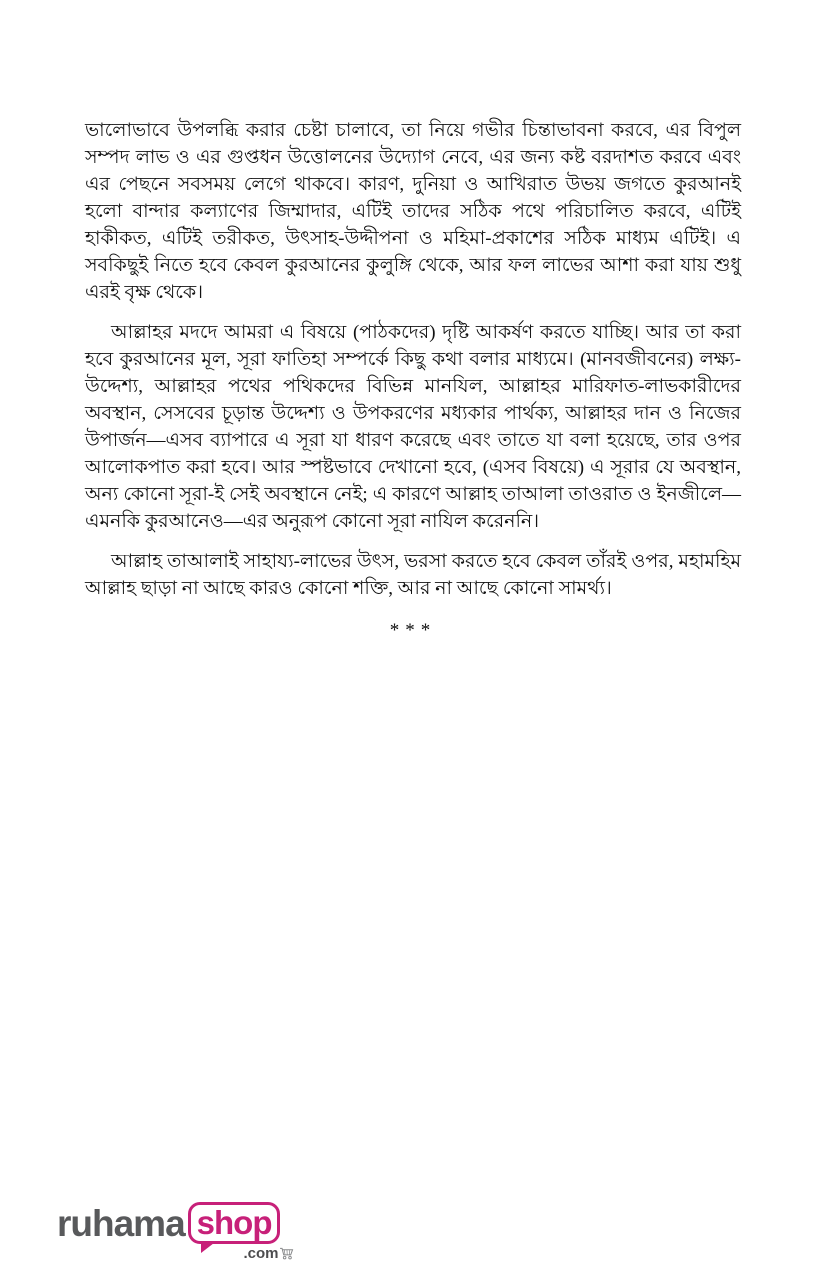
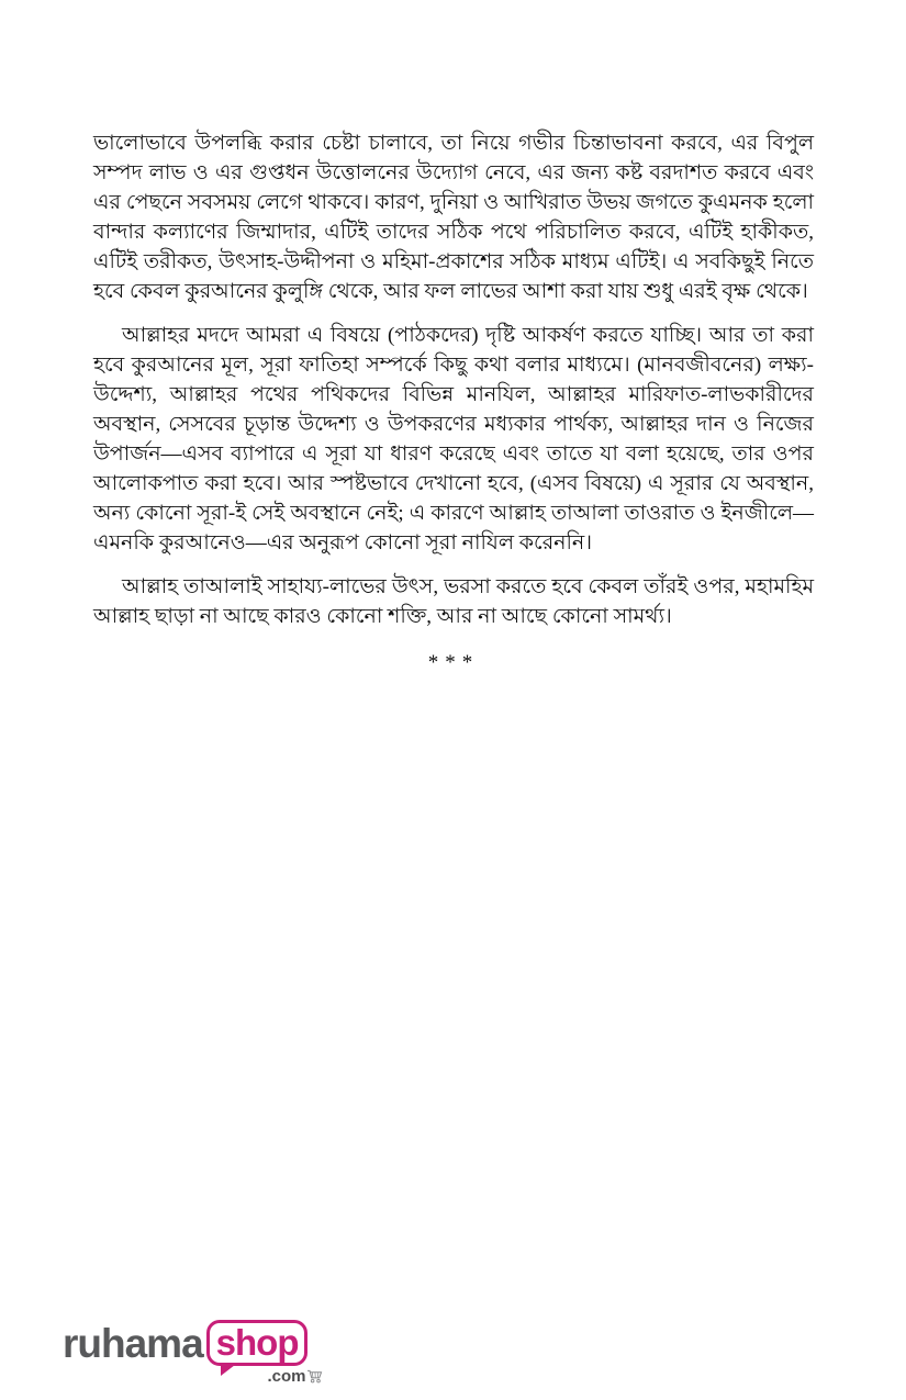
- ভালোভাবে উপলব্ধি করার চেষ্টা চালাবে, তা নিয়ে গভীর চিন্তাভাবনা করবে, এর বিপুল সম্পদ লাভ ও এর গুপ্তধন উত্তোলনের উদ্যোগ নেবে, এর জন্য কষ্ট বরদাশত করবে এবং এর পেছনে সবসময় লেগে থাকবে। কারণ, দুনিয়া ও আখিরাত উভয় জগতে কুরআনই হলো বান্দার কল্যাণের জিম্মাদার, এটিই তাদের সঠিক পথে পরিচালিত করবে, এটিই হাকীকত, এটিই তরীকত, উৎসাহ-উদ্দীপনা ও মহিমা-প্রকাশের সঠিক মাধ্যম এটিই। এ সবকিছুই নিতে হবে কেবল কুরআনের কুলুঙ্গি থেকে, আর ফল লাভের আশা করা যায় শুধু এরই বৃক্ষ থেকে।
+ ভালোভাবে উপলব্ধি করার চেষ্টা চালাবে, তা নিয়ে গভীর চিন্তাভাবনা করবে, এর বিপুল সম্পদ লাভ ও এর গুপ্তধন উত্তোলনের উদ্যোগ নেবে, এর জন্য কষ্ট বরদাশত করবে এবং এর পেছনে সবসময় লেগে থাকবে। কারণ, দুনিয়া ও আখিরাত উভয় জগতে কুএমনক হলো বান্দার কল্যাণের জিম্মাদার, এটিই তাদের সঠিক পথে পরিচালিত করবে, এটিই হাকীকত, এটিই তরীকত, উৎসাহ-উদ্দীপনা ও মহিমা-প্রকাশের সঠিক মাধ্যম এটিই। এ সবকিছুই নিতে হবে কেবল কুরআনের কুলুঙ্গি থেকে, আর ফল লাভের আশা করা যায় শুধু এরই বৃক্ষ থেকে।
  আল্লাহর মদদে আমরা এ বিষয়ে (পাঠকদের) দৃষ্টি আকর্ষণ করতে যাচ্ছি। আর তা করা হবে কুরআনের মূল, সূরা ফাতিহা সম্পর্কে কিছু কথা বলার মাধ্যমে। (মানবজীবনের) লক্ষ্য-উদ্দেশ্য, আল্লাহর পথের পথিকদের বিভিন্ন মানযিল, আল্লাহর মারিফাত-লাভকারীদের অবস্থান, সেসবের চূড়ান্ত উদ্দেশ্য ও উপকরণের মধ্যকার পার্থক্য, আল্লাহর দান ও নিজের উপার্জন—এসব ব্যাপারে এ সূরা যা ধারণ করেছে এবং তাতে যা বলা হয়েছে, তার ওপর আলোকপাত করা হবে। আর স্পষ্টভাবে দেখানো হবে, (এসব বিষয়ে) এ সূরার যে অবস্থান, অন্য কোনো সূরা-ই সেই অবস্থানে নেই; এ কারণে আল্লাহ তাআলা তাওরাত ও ইনজীলে—এমনকি কুরআনেও—এর অনুরূপ কোনো সূরা নাযিল করেননি।
  আল্লাহ তাআলাই সাহায্য-লাভের উৎস, ভরসা করতে হবে কেবল তাঁরই ওপর, মহামহিম আল্লাহ ছাড়া না আছে কারও কোনো শক্তি, আর না আছে কোনো সামর্থ্য।
  ***
  ruhama
  shop
  .com
